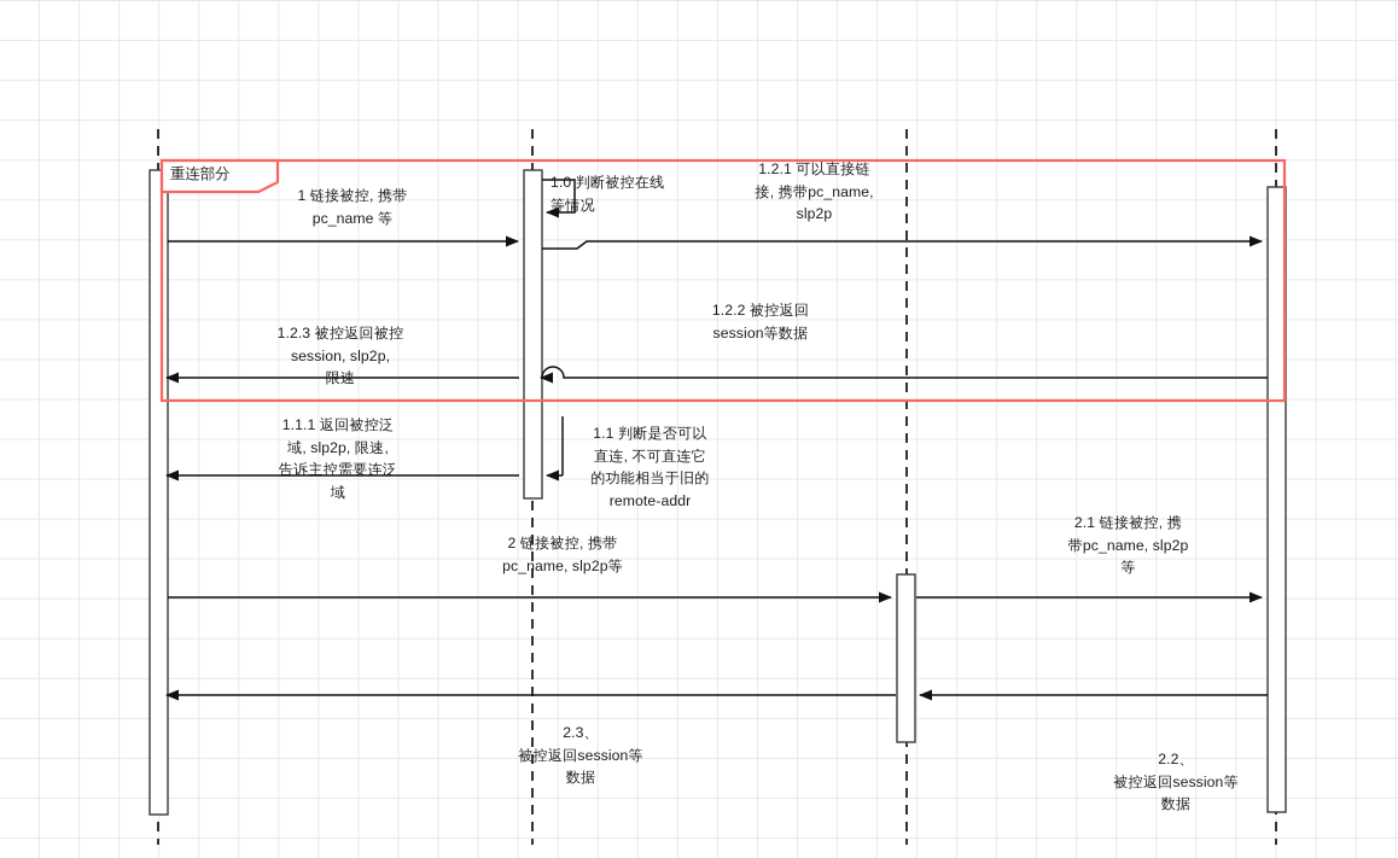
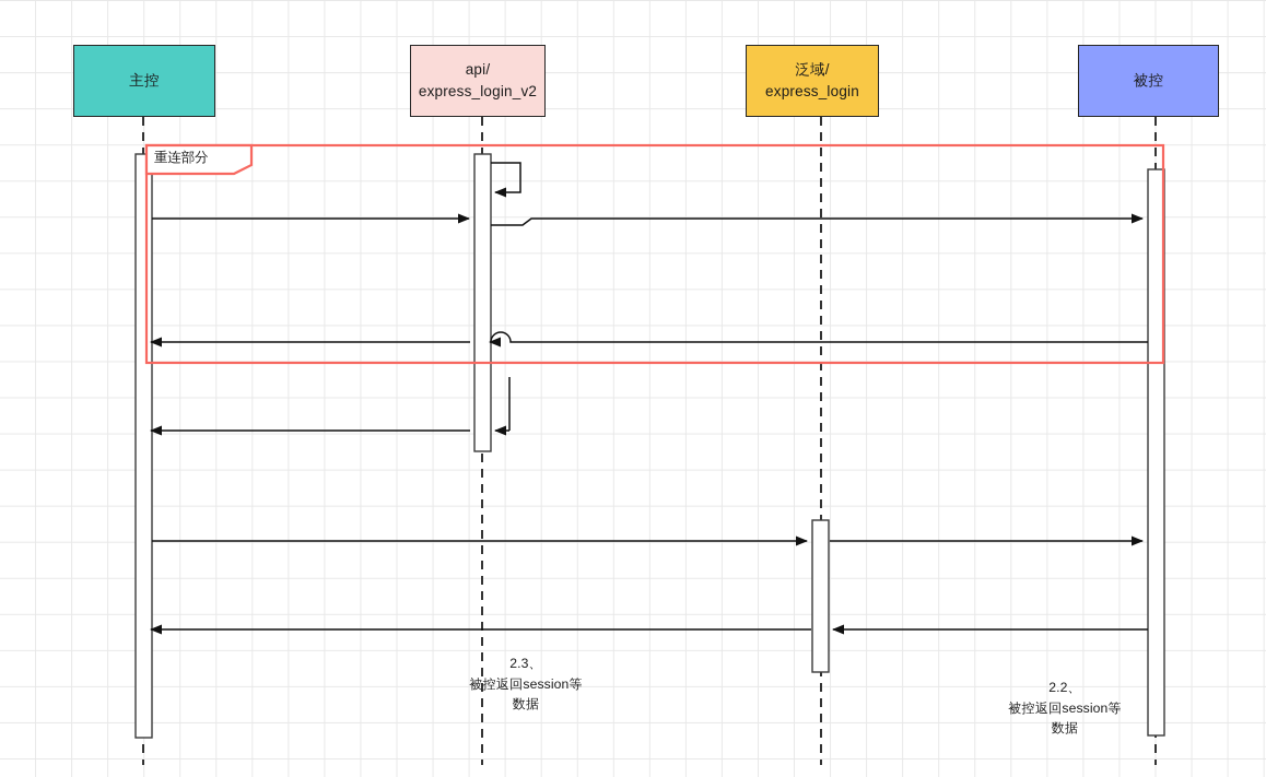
+ 主控
+ api/
+ express_login_v2
+ 泛域/
+ express_login
+ 被控
  重连部分
- 1 链接被控, 携带
- pc_name 等
- 1.0 判断被控在线
- 等情况
- 1.2.1 可以直接链
- 接, 携带pc_name,
- slp2p
- 1.2.2 被控返回
- session等数据
- 1.2.3 被控返回被控
- session, slp2p,
- 限速
- 1.1.1 返回被控泛
- 域, slp2p, 限速,
- 告诉主控需要连泛
- 域
- 1.1 判断是否可以
- 直连, 不可直连它
- 的功能相当于旧的
- remote-addr
- 2 链接被控, 携带
- pc_name, slp2p等
- 2.1 链接被控, 携
- 带pc_name, slp2p
- 等
  2.2、
  被控返回session等
  数据
  2.3、
  被控返回session等
  数据
